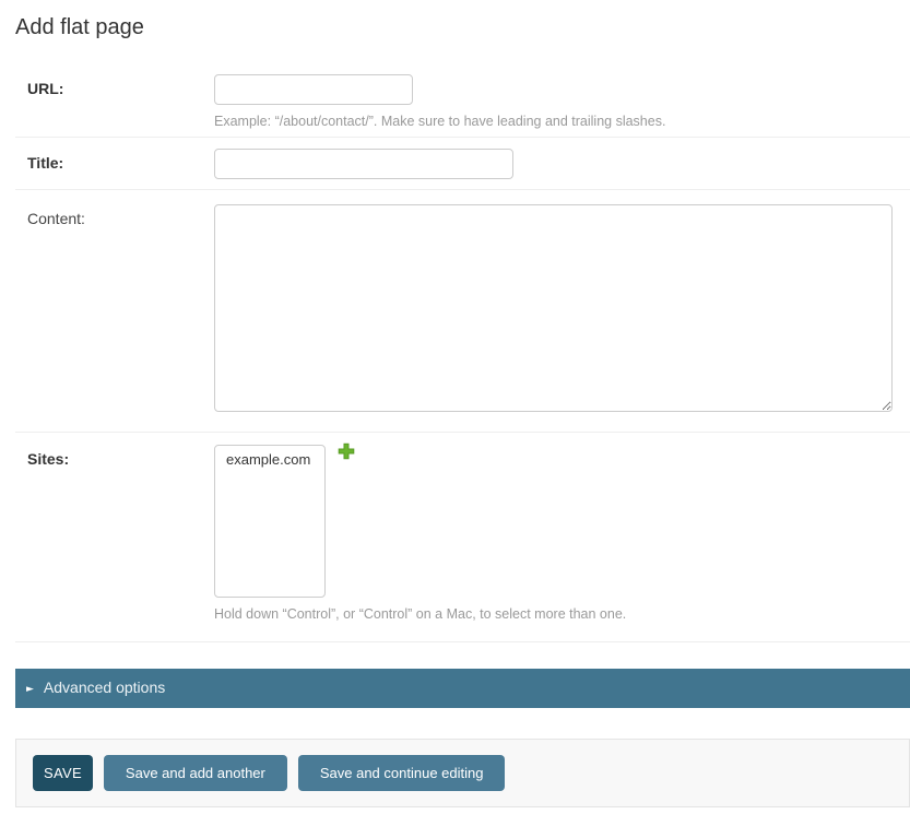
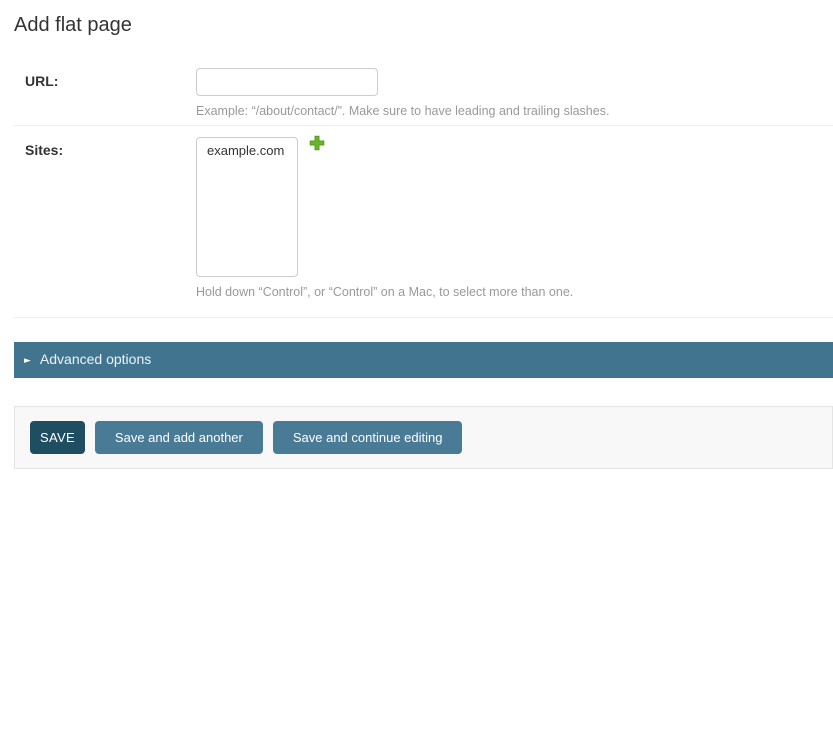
  Add flat page
  URL:
  Example: “/about/contact/”. Make sure to have leading and trailing slashes.
- Title:
- Content:
  Sites:
  Hold down “Control”, or “Control” on a Mac, to select more than one.
  ► Advanced options
  SAVE
  Save and add another
  Save and continue editing
